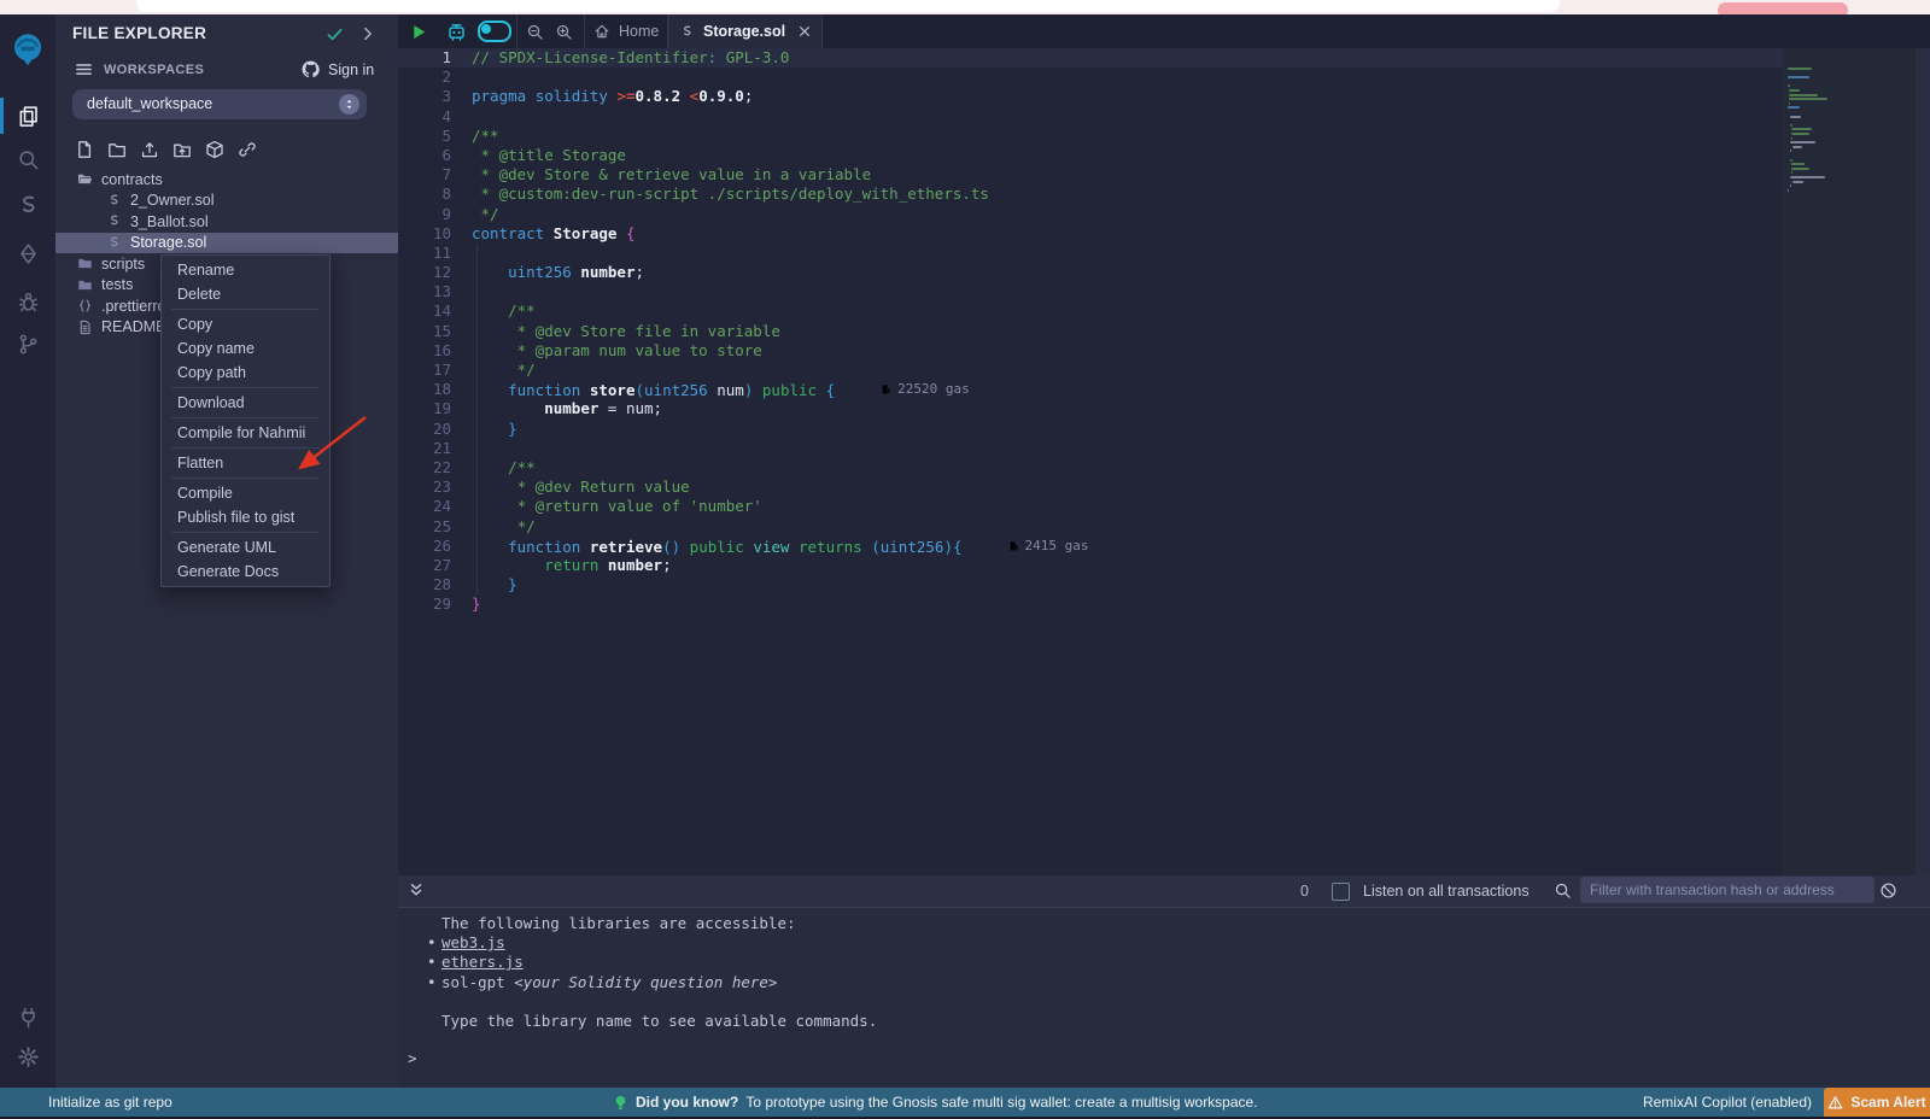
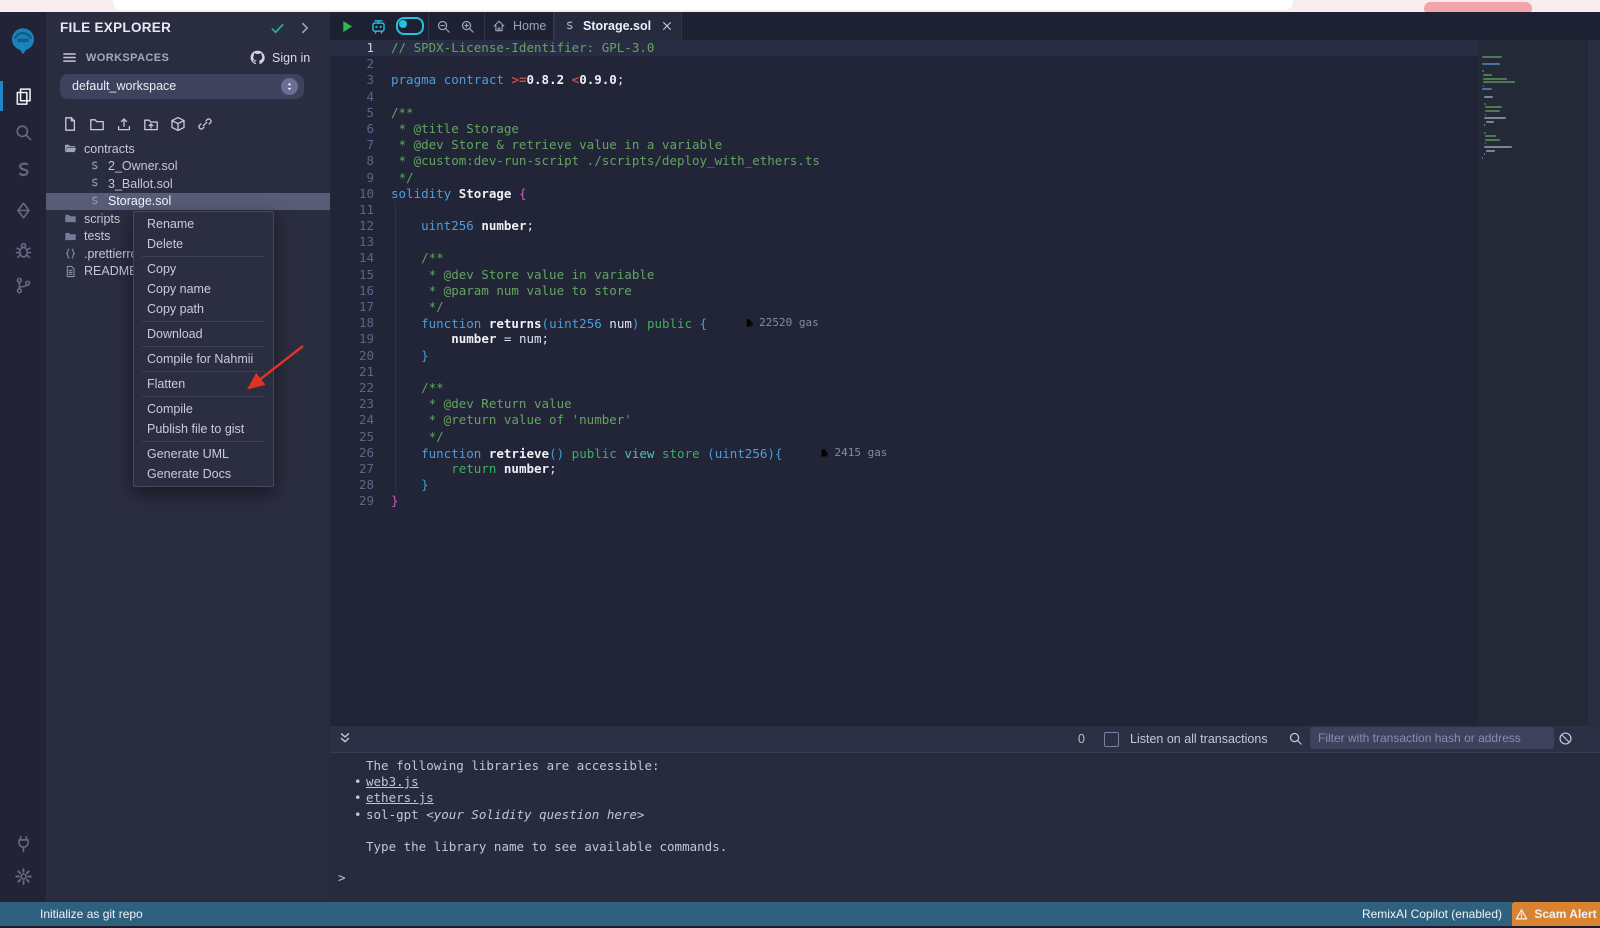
  FILE EXPLORER
  WORKSPACES
  Sign in
  default_workspace
  contracts
  2_Owner.sol
  3_Ballot.sol
  Storage.sol
  scripts
  tests
  .prettierr
  Home
  Storage.sol
  1
  // SPDX-License-Identifier: GPL-3.0
  2
  3
- pragma solidity >=0.8.2 <0.9.0;
+ pragma contract >=0.8.2 <0.9.0;
  4
  5
  /**
  6
  * @title Storage
  7
  * @dev Store & retrieve value in a variable
  8
  * @custom:dev-run-script ./scripts/deploy_with_ethers.ts
  9
  */
  10
- contract Storage {
+ solidity Storage {
  11
  12
  uint256 number;
  13
  14
  /**
  15
- * @dev Store file in variable
+ * @dev Store value in variable
  16
  * @param num value to store
  17
  */
  18
- function store(uint256 num) public {
+ function returns(uint256 num) public {
  22520 gas
  19
  number = num;
  20
  }
  21
  22
  /**
  23
  * @dev Return value
  24
  * @return value of 'number'
  25
  */
  26
- function retrieve() public view returns (uint256){
+ function retrieve() public view store (uint256){
  2415 gas
  27
  return number;
  28
  }
  29
  }
  0
  Listen on all transactions
  Filter with transaction hash or address
  The following libraries are accessible:
  • web3.js
  • ethers.js
  • sol-gpt <your Solidity question here>
  Type the library name to see available commands.
  >
  Initialize as git repo
- Did you know?
- To prototype using the Gnosis safe multi sig wallet: create a multisig workspace.
  RemixAI Copilot (enabled)
  Scam Alert
  Rename
  Delete
  Copy
  Copy name
  Copy path
  Download
  Compile for Nahmii
  Flatten
  Compile
  Publish file to gist
  Generate UML
  Generate Docs
